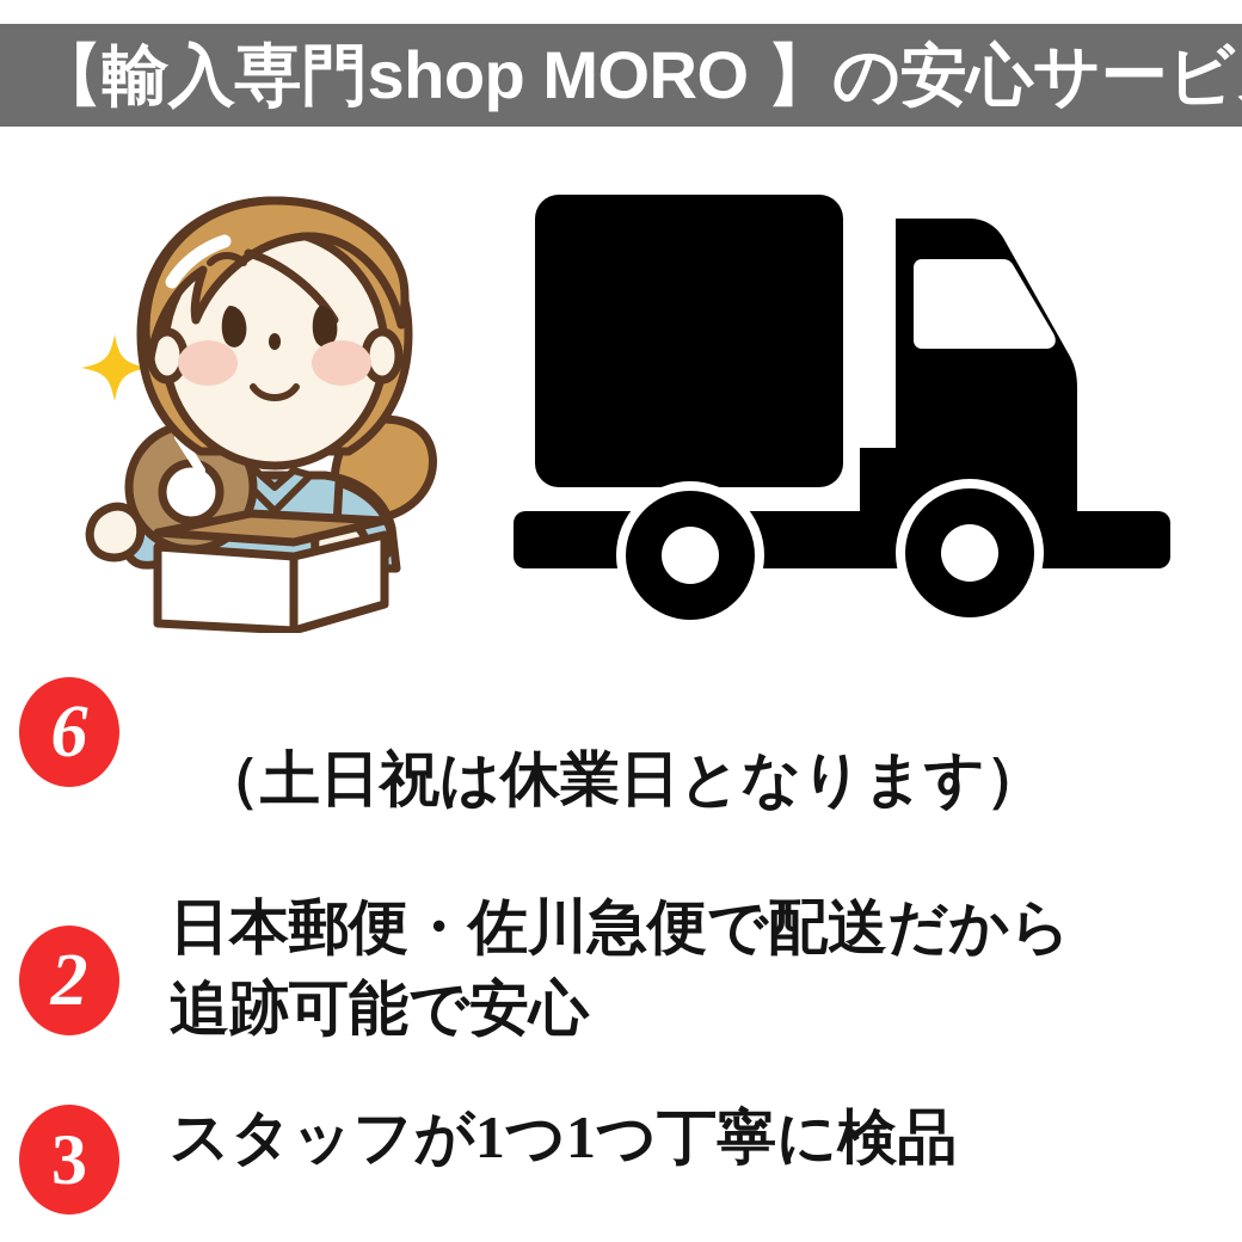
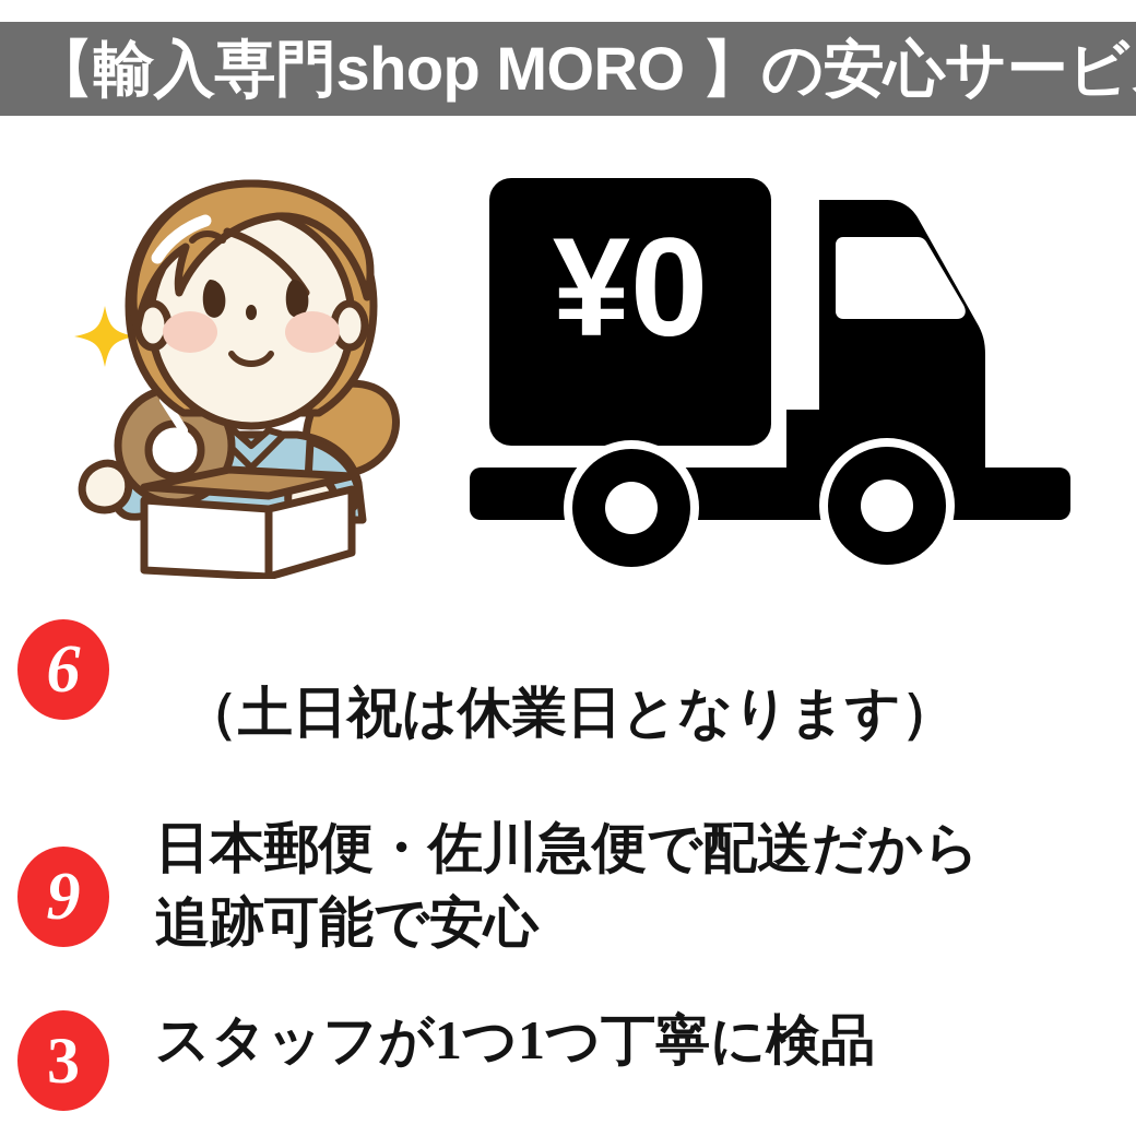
  【輸入専門shop MORO 】の安心サービ
+ ¥0
  6
  （土日祝は休業日となります）
- 2
+ 9
  日本郵便・佐川急便で配送だから
  追跡可能で安心
  3
  スタッフが1つ1つ丁寧に検品
